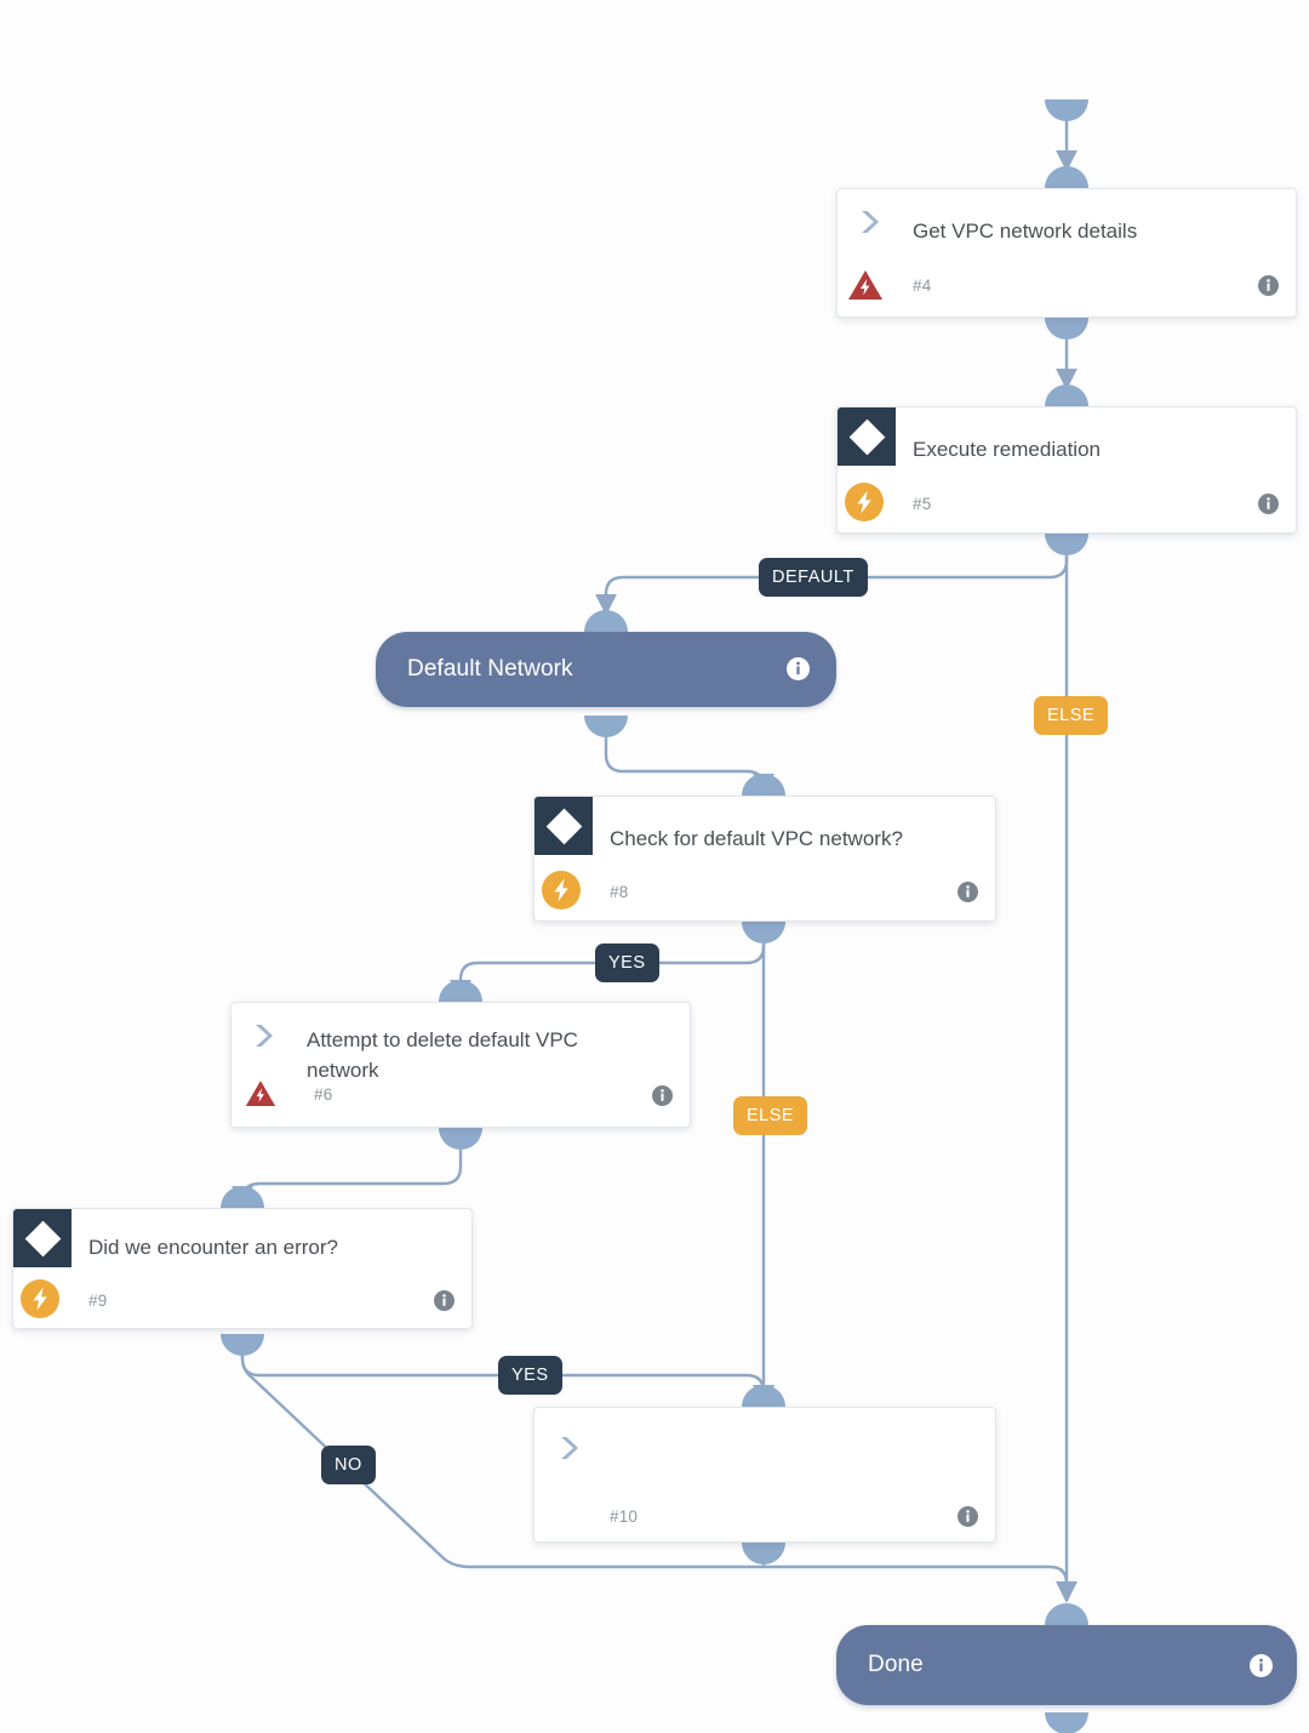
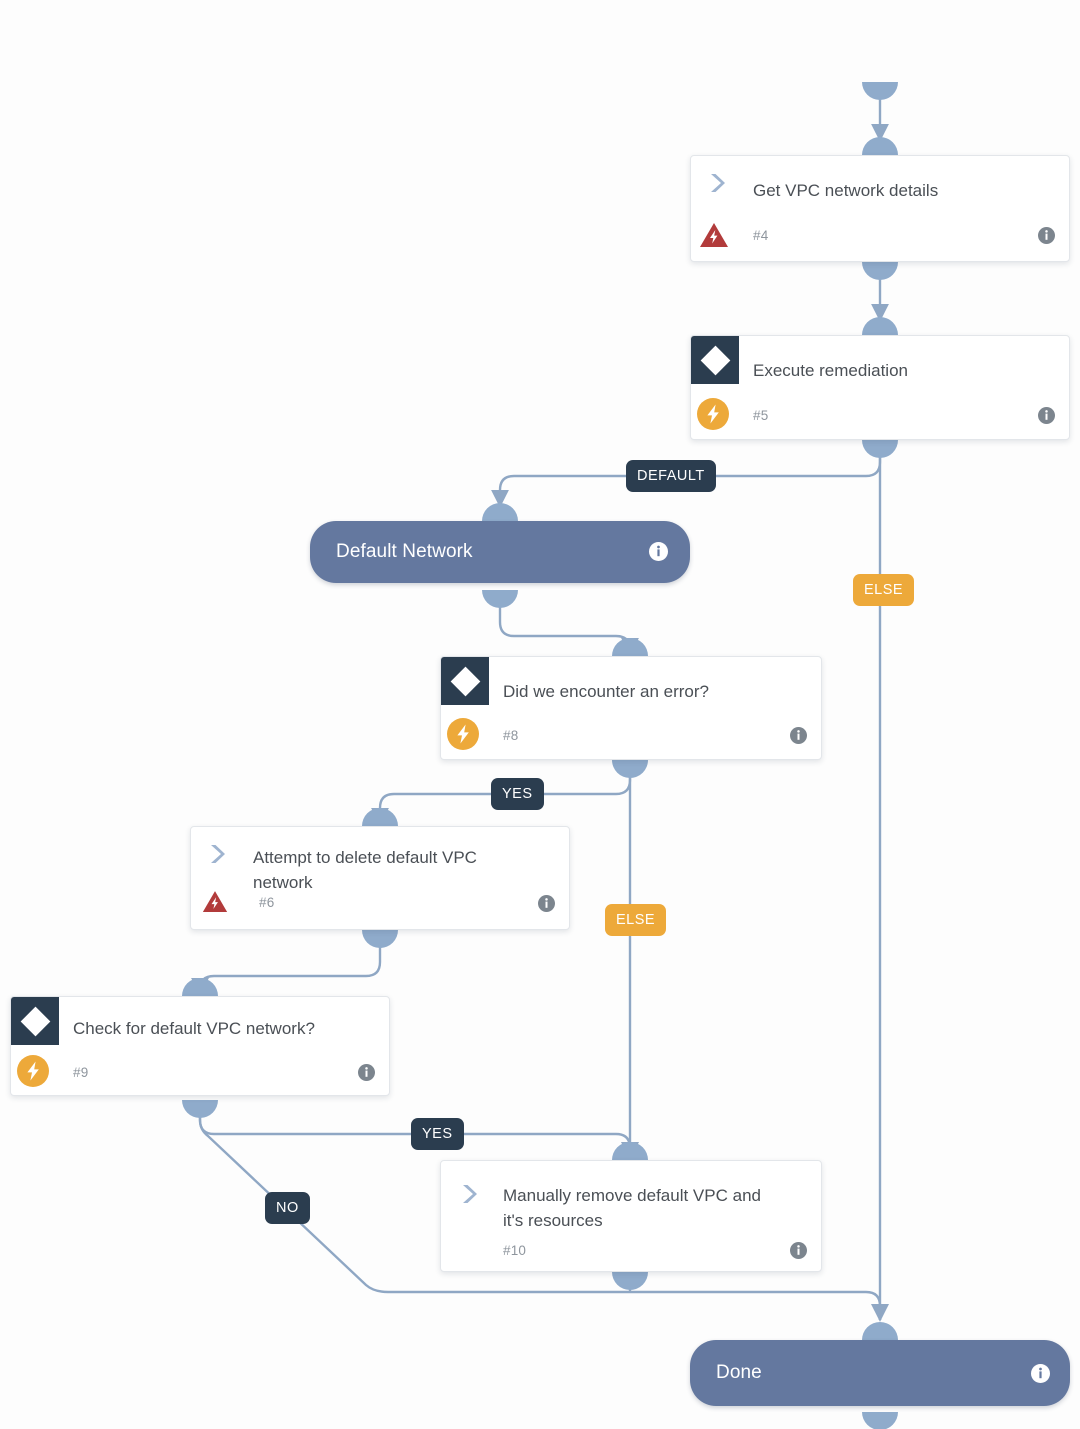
  Get VPC network details
  #4
  Execute remediation
  #5
  Default Network
- Check for default VPC network?
+ Did we encounter an error?
  #8
  Attempt to delete default VPC network
  #6
- Did we encounter an error?
+ Check for default VPC network?
  #9
+ Manually remove default VPC and it's resources
  #10
  Done
  DEFAULT
  ELSE
  YES
  ELSE
  YES
  NO
